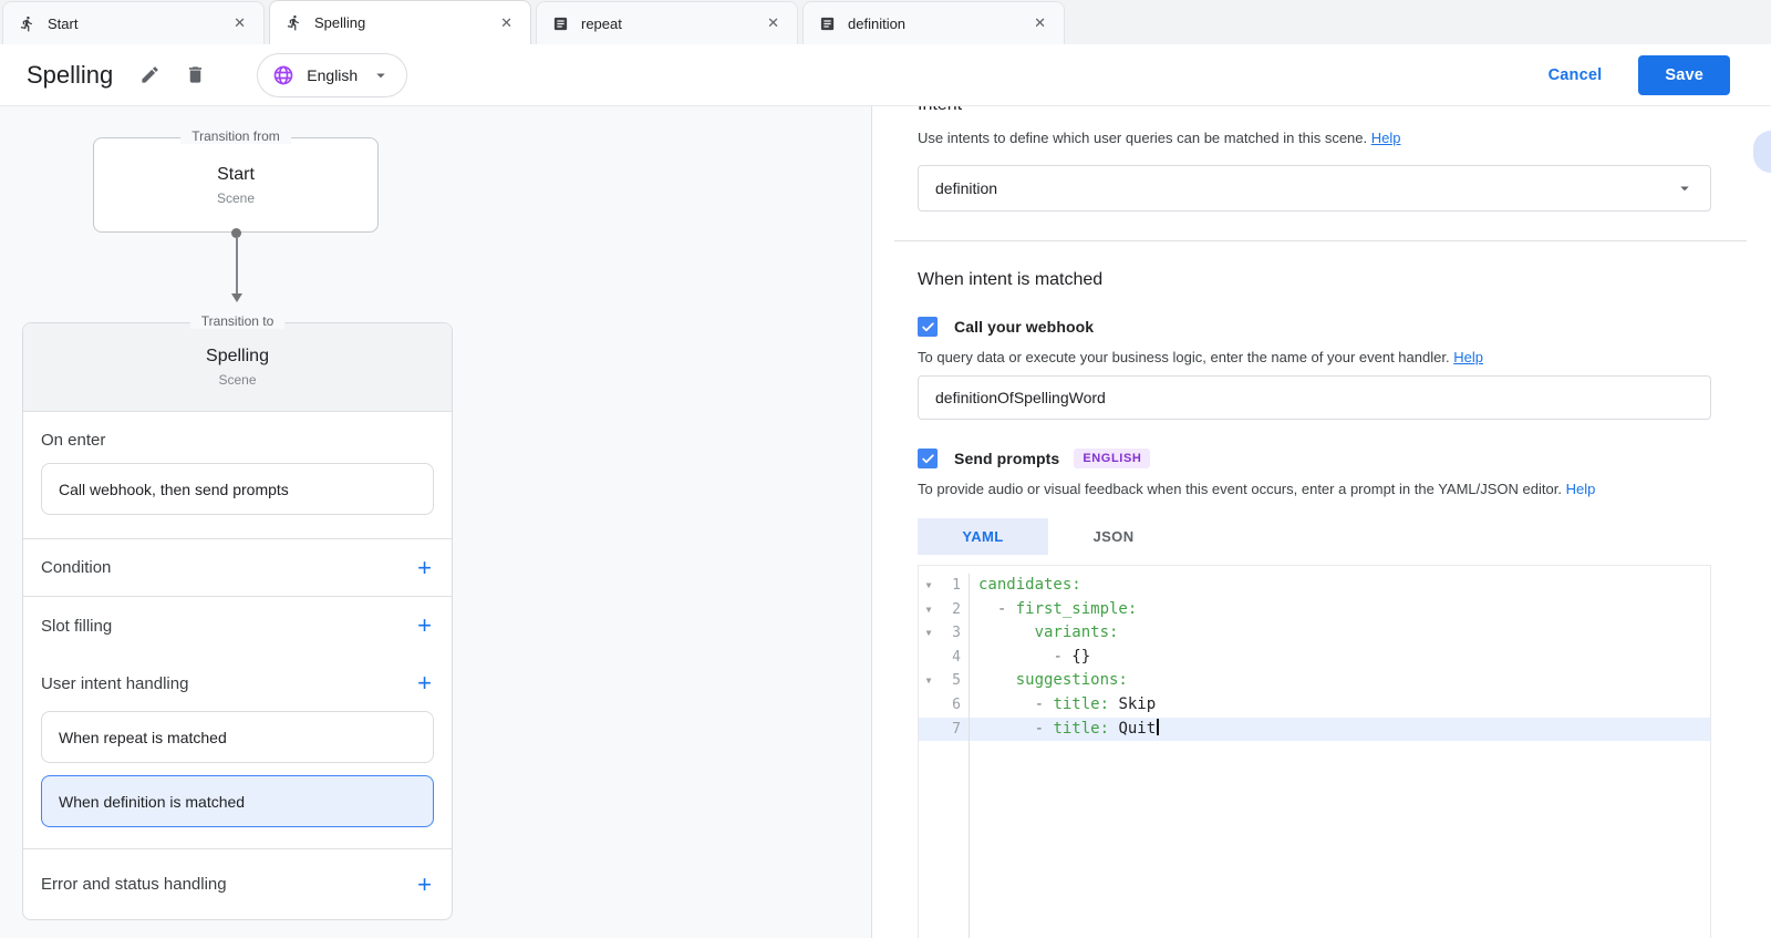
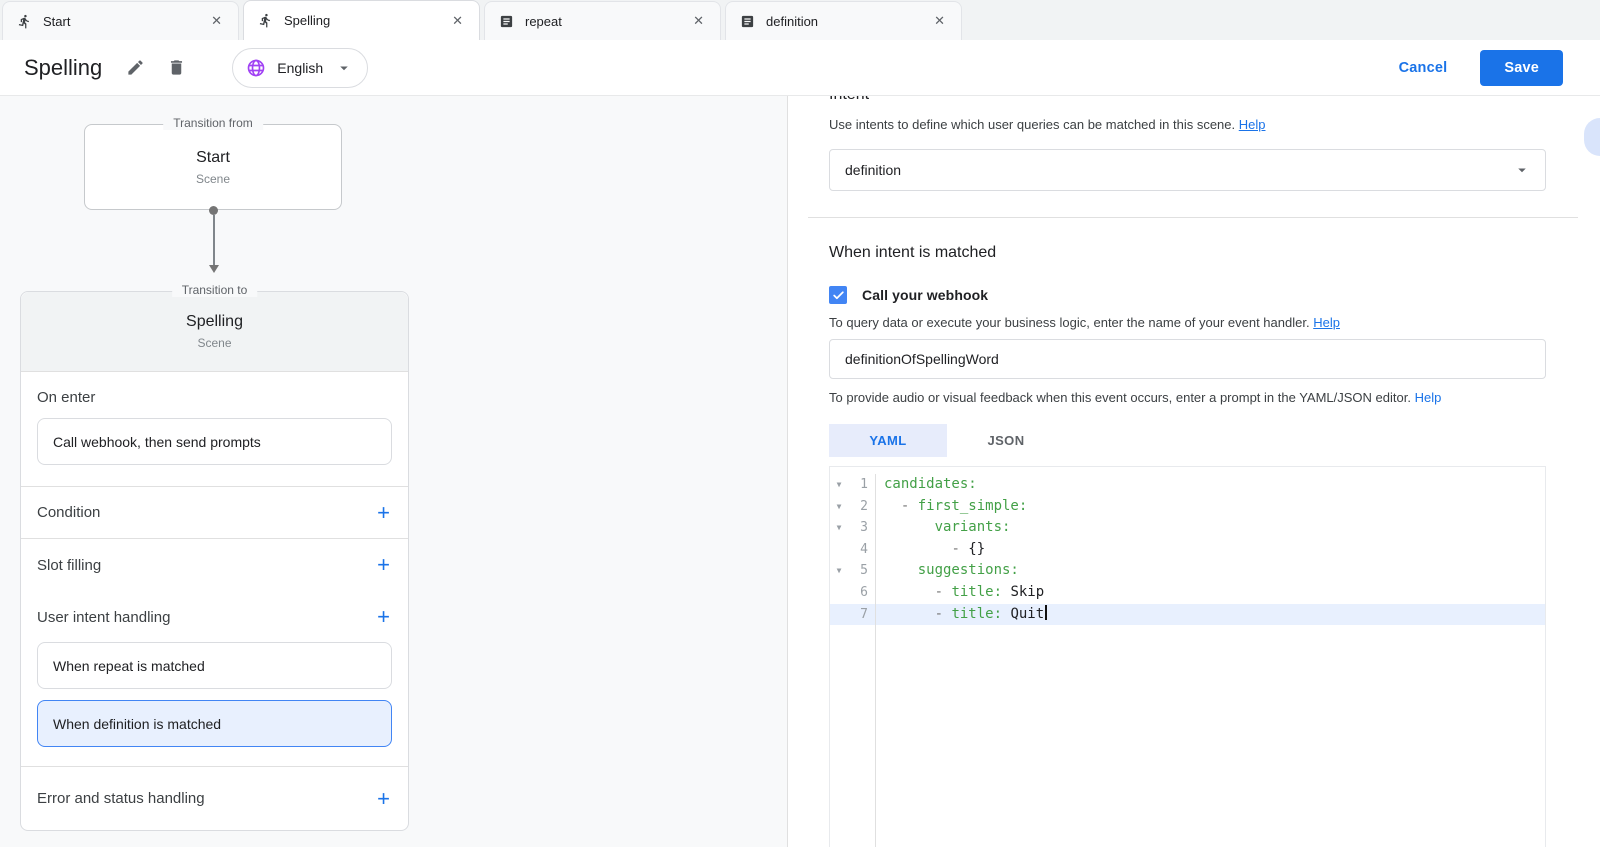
  Start
  ✕
  Spelling
  ✕
  repeat
  ✕
  definition
  ✕
  Spelling
  English
  Cancel
  Save
  Transition from
  Start
  Scene
  Transition to
  Spelling
  Scene
  On enter
  Call webhook, then send prompts
  Condition
  +
  Slot filling
  +
  User intent handling
  +
  When repeat is matched
  When definition is matched
  Error and status handling
  +
  Use intents to define which user queries can be matched in this scene. Help
  definition
  When intent is matched
  Call your webhook
  To query data or execute your business logic, enter the name of your event handler. Help
  definitionOfSpellingWord
- Send prompts
- ENGLISH
  To provide audio or visual feedback when this event occurs, enter a prompt in the YAML/JSON editor. Help
  YAML
  JSON
  ▼
  1
  candidates:
  ▼
  2
  - first_simple:
  ▼
  3
  variants:
  4
  - {}
  ▼
  5
  suggestions:
  6
  - title: Skip
  7
  - title: Quit
